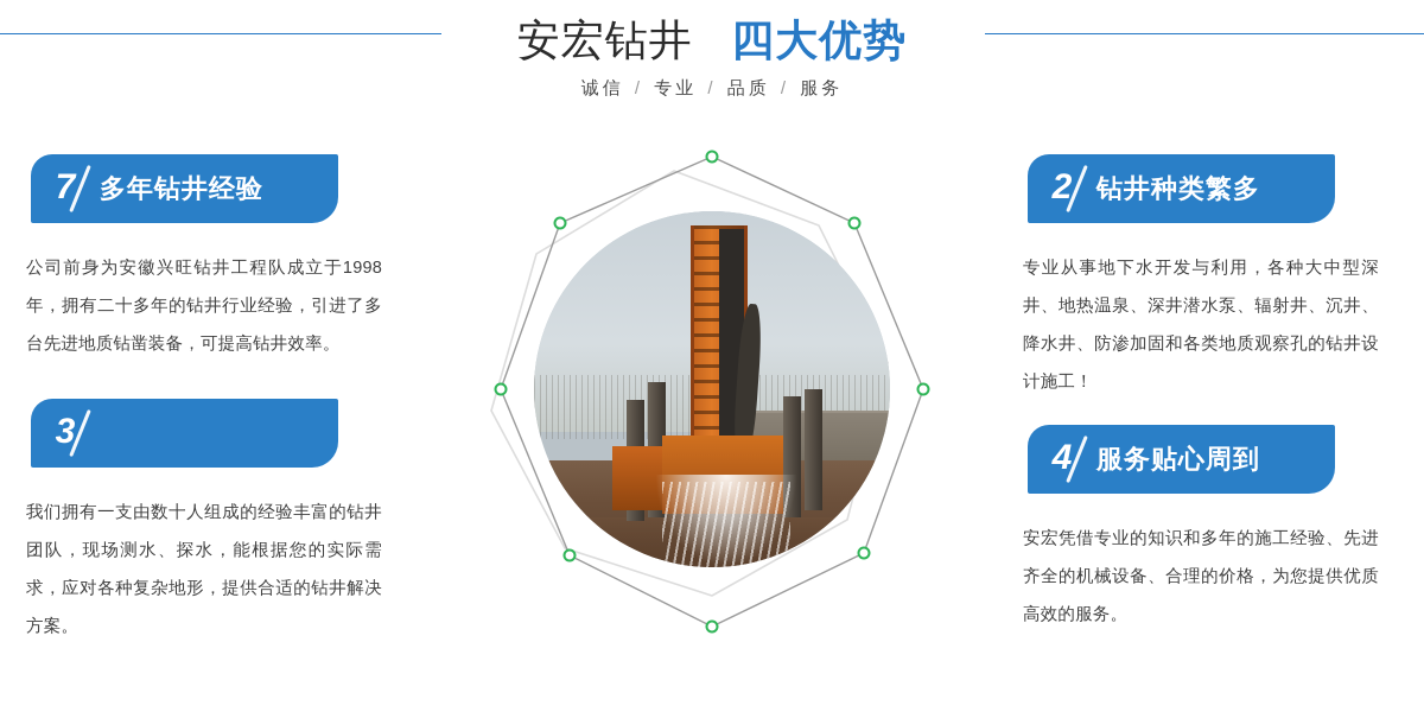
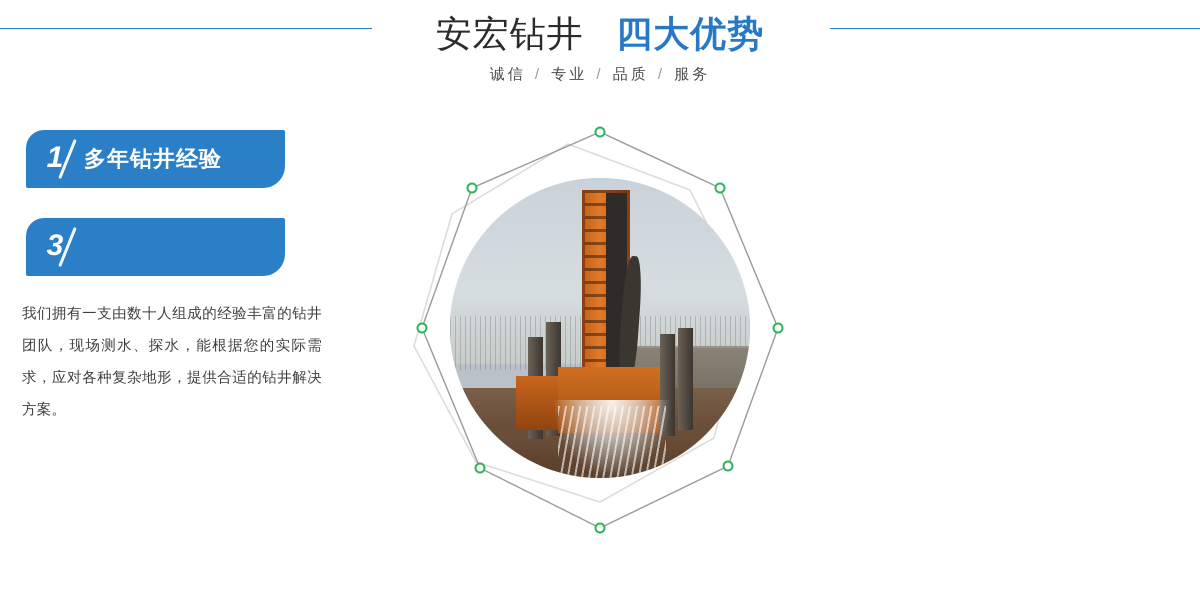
  安宏钻井 四大优势
  诚信 / 专业 / 品质 / 服务
- 7
+ 1
  多年钻井经验
- 公司前身为安徽兴旺钻井工程队成立于1998年，拥有二十多年的钻井行业经验，引进了多台先进地质钻凿装备，可提高钻井效率。
  3
  我们拥有一支由数十人组成的经验丰富的钻井团队，现场测水、探水，能根据您的实际需求，应对各种复杂地形，提供合适的钻井解决方案。
- 2
- 钻井种类繁多
- 专业从事地下水开发与利用，各种大中型深井、地热温泉、深井潜水泵、辐射井、沉井、降水井、防渗加固和各类地质观察孔的钻井设计施工！
- 4
- 服务贴心周到
- 安宏凭借专业的知识和多年的施工经验、先进齐全的机械设备、合理的价格，为您提供优质高效的服务。
